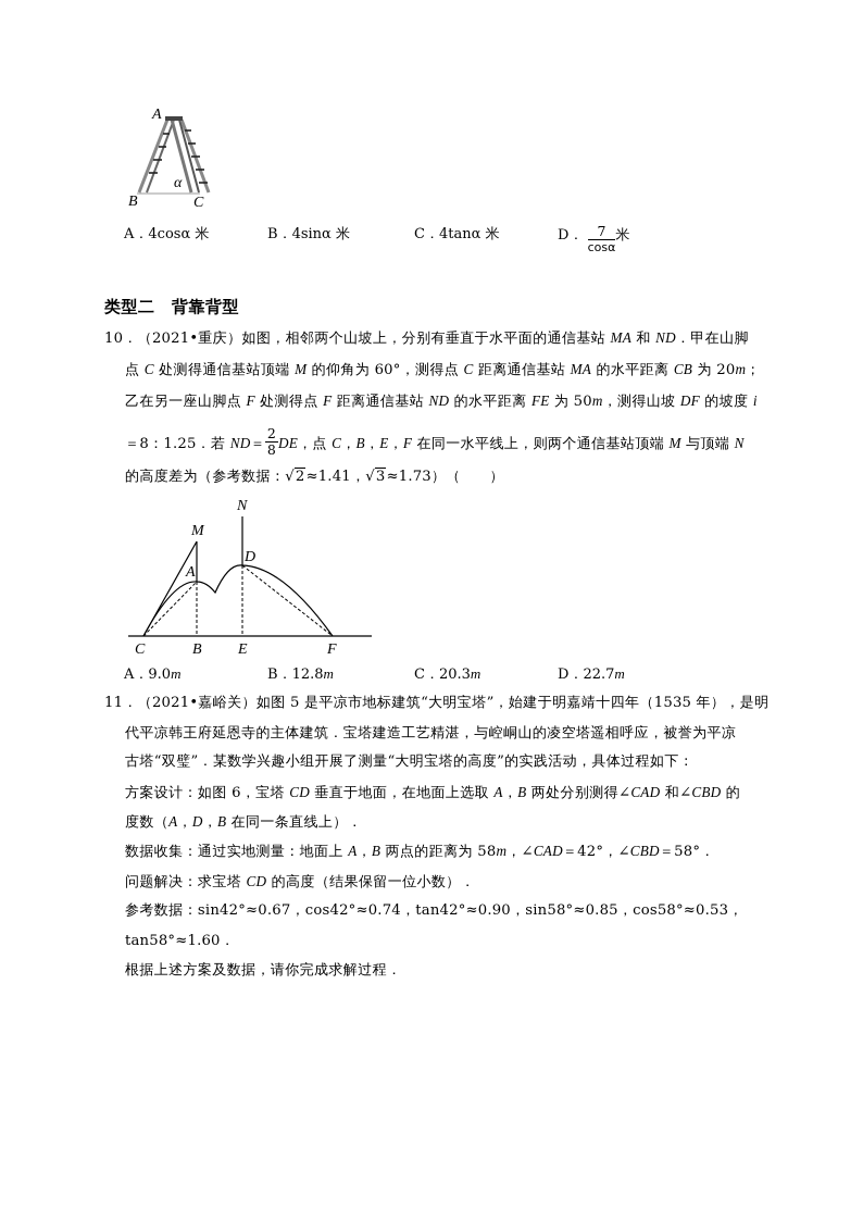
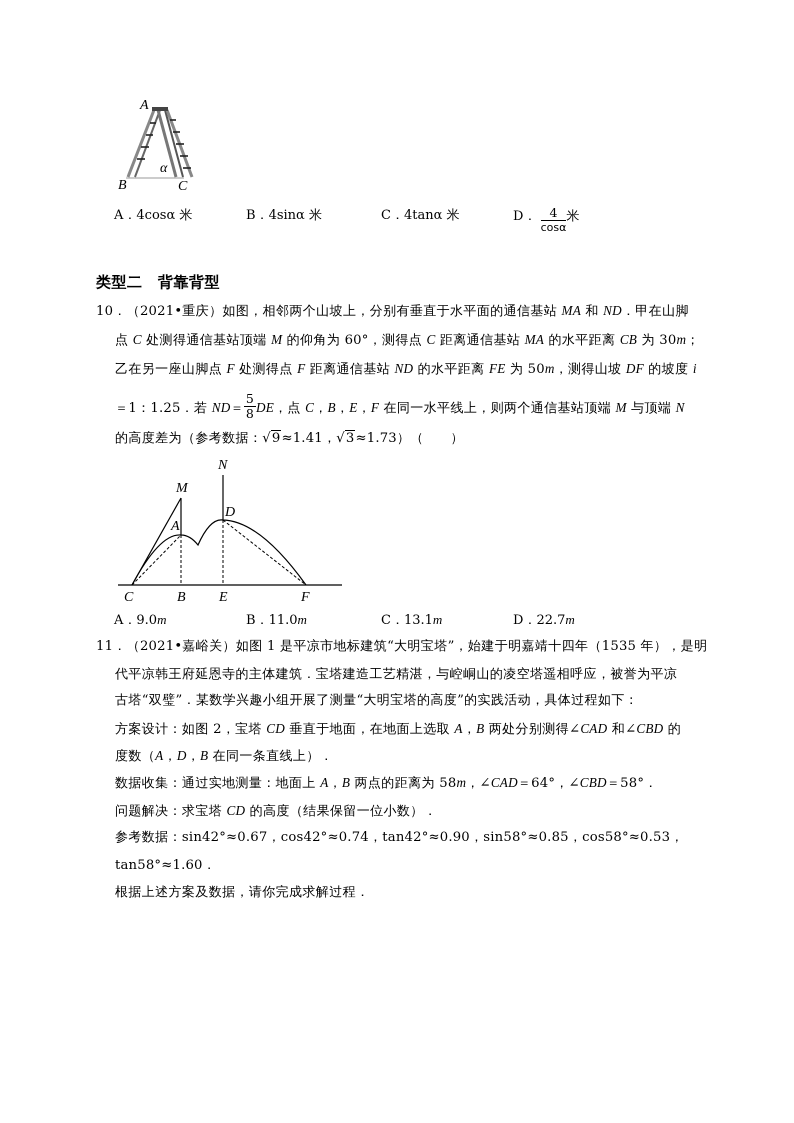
  A
  B
  C
  α
  A．4cosα 米
  B．4sinα 米
  C．4tanα 米
  D．
- 7
+ 4
  cosα
  米
  类型二 背靠背型
  10．（2021•重庆）如图，相邻两个山坡上，分别有垂直于水平面的通信基站 MA 和 ND．甲在山脚
- 点 C 处测得通信基站顶端 M 的仰角为 60°，测得点 C 距离通信基站 MA 的水平距离 CB 为 20m；
+ 点 C 处测得通信基站顶端 M 的仰角为 60°，测得点 C 距离通信基站 MA 的水平距离 CB 为 30m；
  乙在另一座山脚点 F 处测得点 F 距离通信基站 ND 的水平距离 FE 为 50m，测得山坡 DF 的坡度 i
- ＝8：1.25．若 ND＝
+ ＝1：1.25．若 ND＝
- 2
+ 5
  8
  DE，点 C，B，E，F 在同一水平线上，则两个通信基站顶端 M 与顶端 N
- 的高度差为（参考数据：√2≈1.41，√3≈1.73）（ ）
+ 的高度差为（参考数据：√9≈1.41，√3≈1.73）（ ）
  M
  N
  A
  D
  C
  B
  E
  F
  A．9.0m
- B．12.8m
+ B．11.0m
- C．20.3m
+ C．13.1m
  D．22.7m
- 11．（2021•嘉峪关）如图 5 是平凉市地标建筑“大明宝塔”，始建于明嘉靖十四年（1535 年），是明
+ 11．（2021•嘉峪关）如图 1 是平凉市地标建筑“大明宝塔”，始建于明嘉靖十四年（1535 年），是明
  代平凉韩王府延恩寺的主体建筑．宝塔建造工艺精湛，与崆峒山的凌空塔遥相呼应，被誉为平凉
  古塔“双璧”．某数学兴趣小组开展了测量“大明宝塔的高度”的实践活动，具体过程如下：
- 方案设计：如图 6，宝塔 CD 垂直于地面，在地面上选取 A，B 两处分别测得∠CAD 和∠CBD 的
+ 方案设计：如图 2，宝塔 CD 垂直于地面，在地面上选取 A，B 两处分别测得∠CAD 和∠CBD 的
  度数（A，D，B 在同一条直线上）．
- 数据收集：通过实地测量：地面上 A，B 两点的距离为 58m，∠CAD＝42°，∠CBD＝58°．
+ 数据收集：通过实地测量：地面上 A，B 两点的距离为 58m，∠CAD＝64°，∠CBD＝58°．
  问题解决：求宝塔 CD 的高度（结果保留一位小数）．
  参考数据：sin42°≈0.67，cos42°≈0.74，tan42°≈0.90，sin58°≈0.85，cos58°≈0.53，
  tan58°≈1.60．
  根据上述方案及数据，请你完成求解过程．
